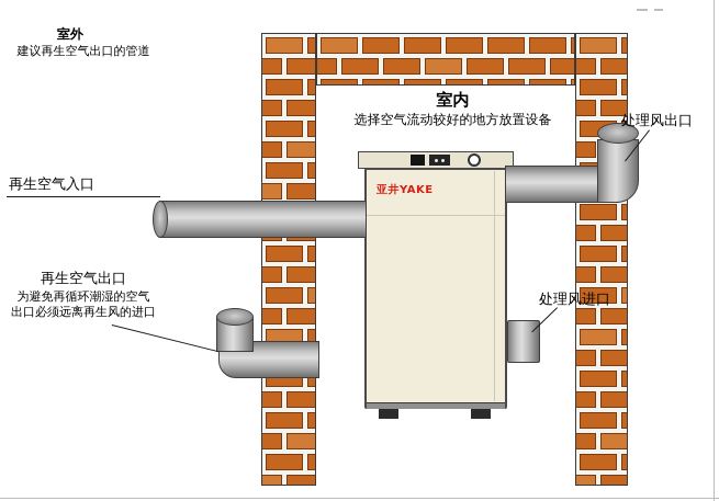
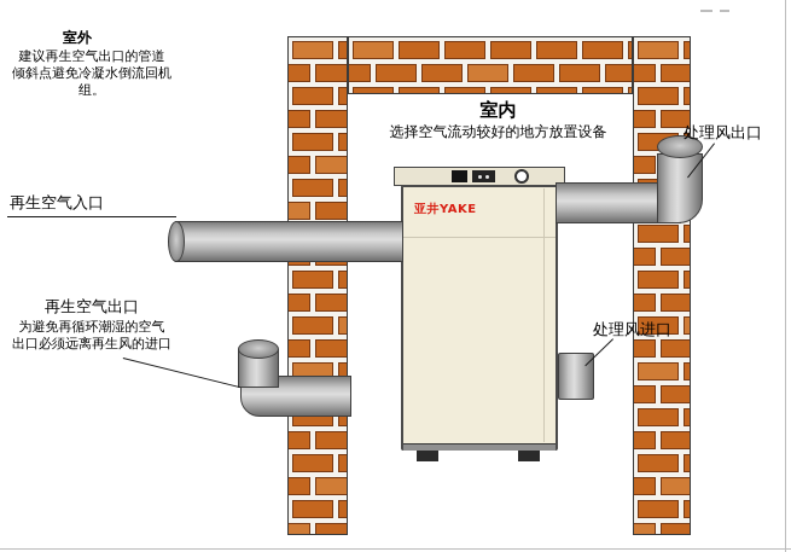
  亚井YAKE
  室外
  建议再生空气出口的管道
+ 倾斜点避免冷凝水倒流回机组。
  室内
  选择空气流动较好的地方放置设备
  处理风出口
  再生空气入口
  处理风进口
  再生空气出口
  为避免再循环潮湿的空气
  出口必须远离再生风的进口
